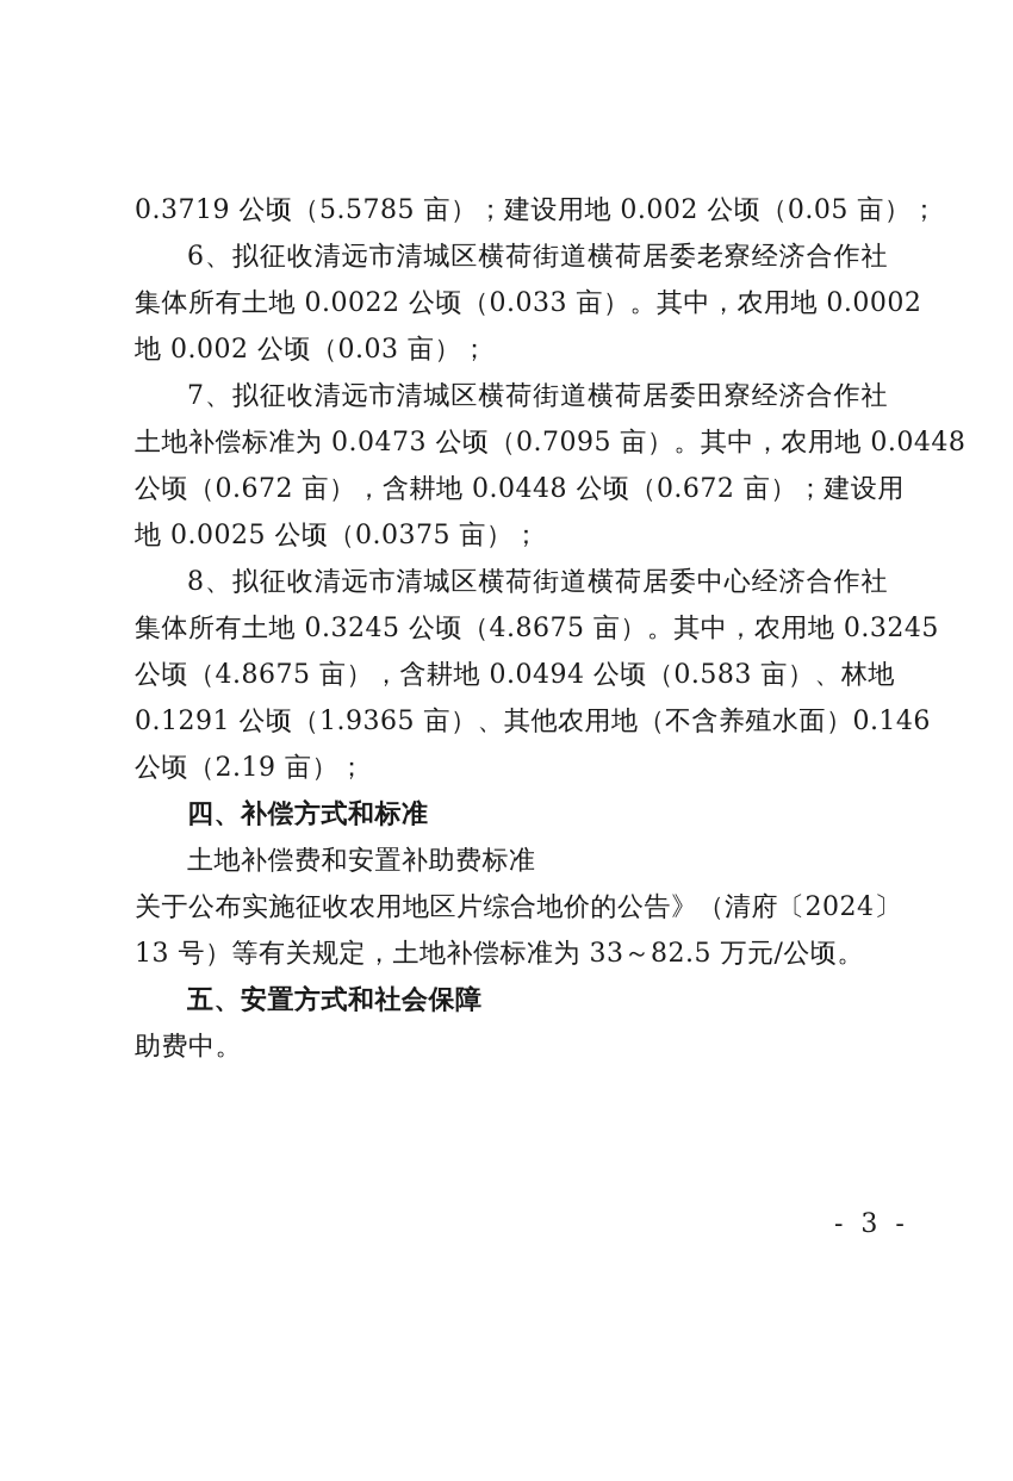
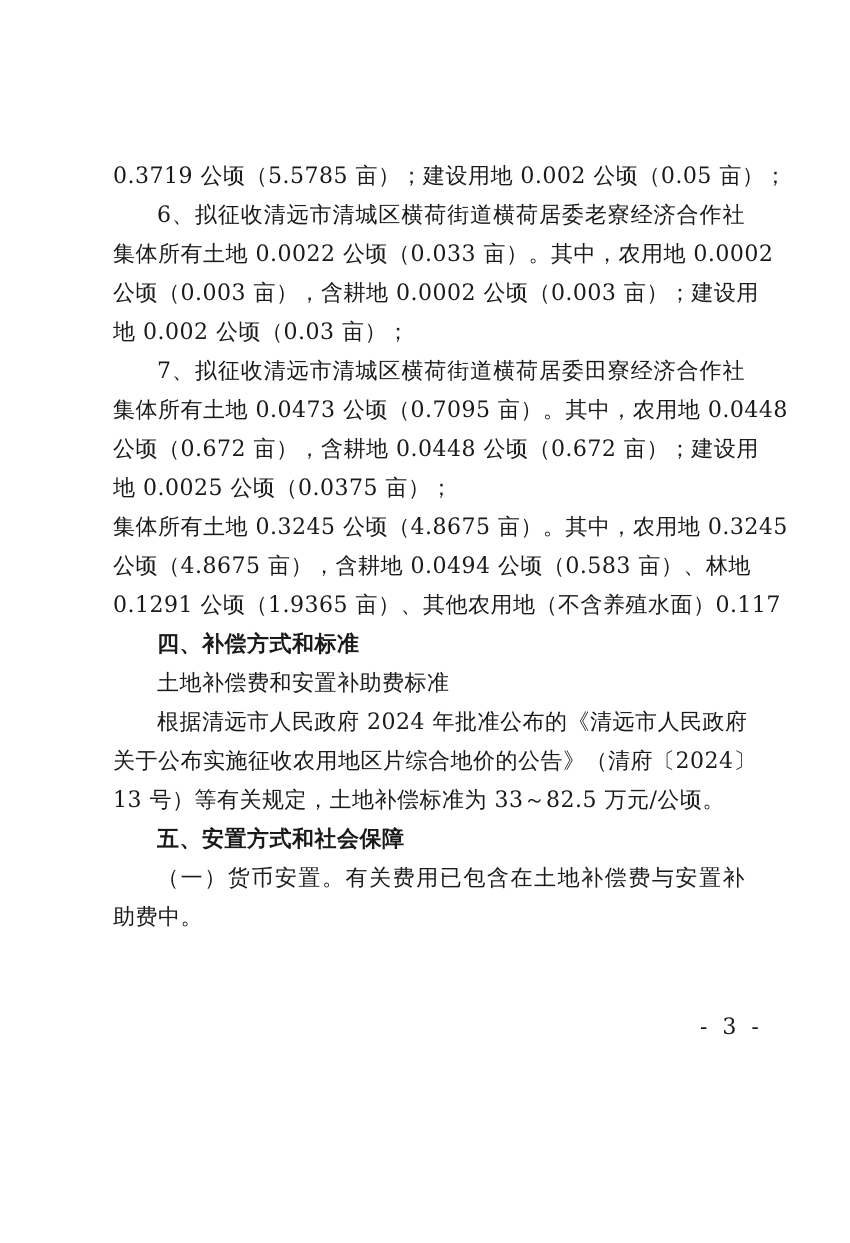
  0.3719 公顷（5.5785 亩）；建设用地 0.002 公顷（0.05 亩）；
  6、拟征收清远市清城区横荷街道横荷居委老寮经济合作社
  集体所有土地 0.0022 公顷（0.033 亩）。其中，农用地 0.0002
+ 公顷（0.003 亩），含耕地 0.0002 公顷（0.003 亩）；建设用
  地 0.002 公顷（0.03 亩）；
  7、拟征收清远市清城区横荷街道横荷居委田寮经济合作社
- 土地补偿标准为 0.0473 公顷（0.7095 亩）。其中，农用地 0.0448
+ 集体所有土地 0.0473 公顷（0.7095 亩）。其中，农用地 0.0448
  公顷（0.672 亩），含耕地 0.0448 公顷（0.672 亩）；建设用
  地 0.0025 公顷（0.0375 亩）；
- 8、拟征收清远市清城区横荷街道横荷居委中心经济合作社
  集体所有土地 0.3245 公顷（4.8675 亩）。其中，农用地 0.3245
  公顷（4.8675 亩），含耕地 0.0494 公顷（0.583 亩）、林地
- 0.1291 公顷（1.9365 亩）、其他农用地（不含养殖水面）0.146
+ 0.1291 公顷（1.9365 亩）、其他农用地（不含养殖水面）0.117
- 公顷（2.19 亩）；
  四、补偿方式和标准
  土地补偿费和安置补助费标准
+ 根据清远市人民政府 2024 年批准公布的《清远市人民政府
  关于公布实施征收农用地区片综合地价的公告》（清府〔2024〕
  13 号）等有关规定，土地补偿标准为 33～82.5 万元/公顷。
  五、安置方式和社会保障
+ （一）货币安置。有关费用已包含在土地补偿费与安置补
  助费中。
  - 3 -
